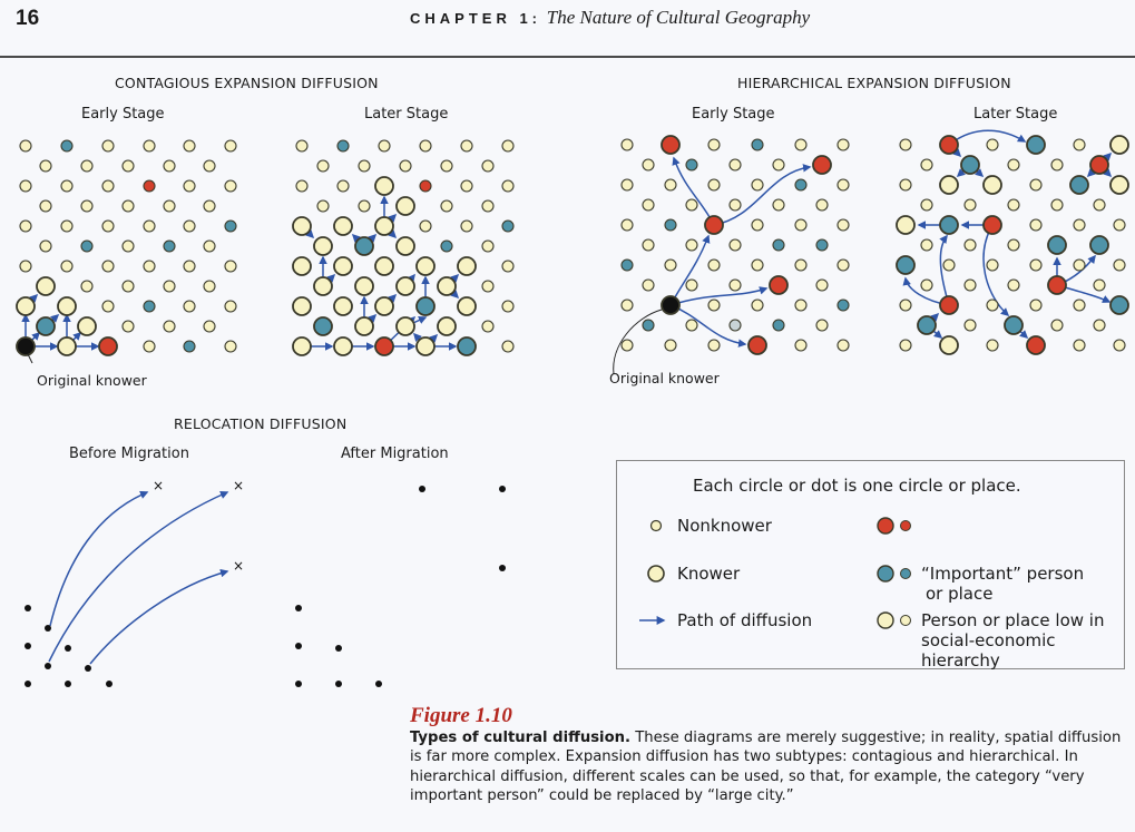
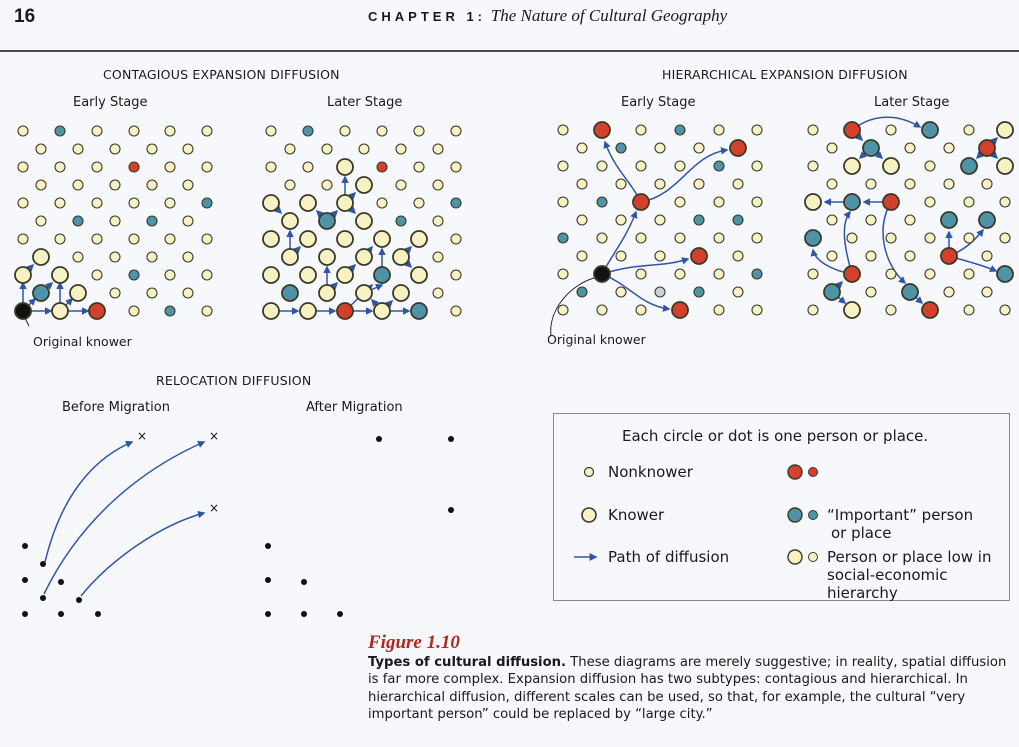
  16
  CHAPTER 1: The Nature of Cultural Geography
  CONTAGIOUS EXPANSION DIFFUSION
  Early Stage
  Later Stage
  Original knower
  HIERARCHICAL EXPANSION DIFFUSION
  Early Stage
  Later Stage
  Original knower
  RELOCATION DIFFUSION
  Before Migration
  After Migration
  ×
  ×
  ×
- Each circle or dot is one circle or place.
+ Each circle or dot is one person or place.
  Nonknower
  Knower
  Path of diffusion
  “Important” person
  or place
  Person or place low in
  social-economic
  hierarchy
  Figure 1.10
- Types of cultural diffusion. These diagrams are merely suggestive; in reality, spatial diffusion is far more complex. Expansion diffusion has two subtypes: contagious and hierarchical. In hierarchical diffusion, different scales can be used, so that, for example, the category “very important person” could be replaced by “large city.”
+ Types of cultural diffusion. These diagrams are merely suggestive; in reality, spatial diffusion is far more complex. Expansion diffusion has two subtypes: contagious and hierarchical. In hierarchical diffusion, different scales can be used, so that, for example, the cultural “very important person” could be replaced by “large city.”
